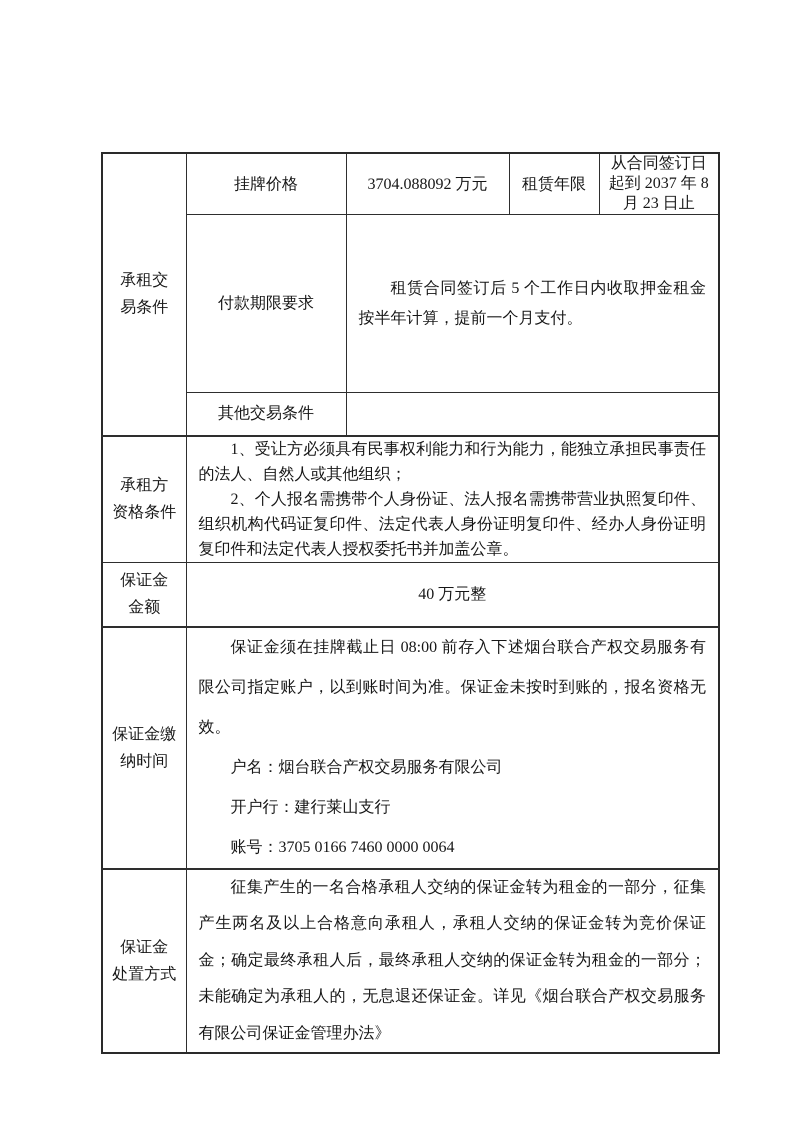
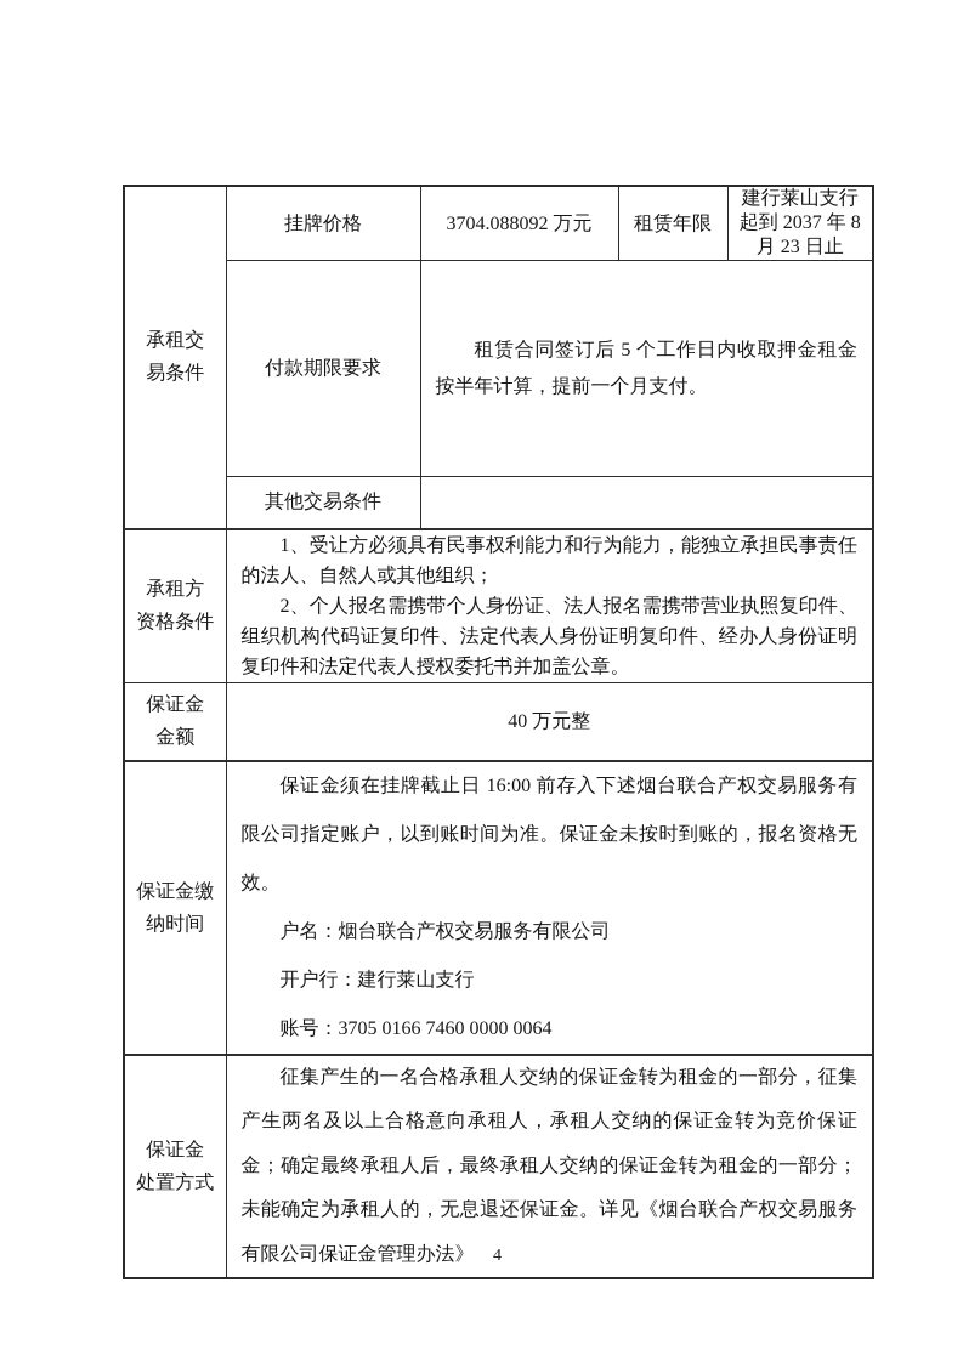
- 承租交 易条件	挂牌价格	3704.088092 万元	租赁年限	从合同签订日 起到 2037 年 8 月 23 日止
+ 承租交 易条件	挂牌价格	3704.088092 万元	租赁年限	建行莱山支行 起到 2037 年 8 月 23 日止
  付款期限要求	租赁合同签订后 5 个工作日内收取押金租金按半年计算，提前一个月支付。
  其他交易条件
  承租方 资格条件	1、受让方必须具有民事权利能力和行为能力，能独立承担民事责任的法人、自然人或其他组织； 2、个人报名需携带个人身份证、法人报名需携带营业执照复印件、组织机构代码证复印件、法定代表人身份证明复印件、经办人身份证明复印件和法定代表人授权委托书并加盖公章。
  保证金 金额	40 万元整
- 保证金缴 纳时间	保证金须在挂牌截止日 08:00 前存入下述烟台联合产权交易服务有限公司指定账户，以到账时间为准。保证金未按时到账的，报名资格无效。 户名：烟台联合产权交易服务有限公司 开户行：建行莱山支行 账号：3705 0166 7460 0000 0064
+ 保证金缴 纳时间	保证金须在挂牌截止日 16:00 前存入下述烟台联合产权交易服务有限公司指定账户，以到账时间为准。保证金未按时到账的，报名资格无效。 户名：烟台联合产权交易服务有限公司 开户行：建行莱山支行 账号：3705 0166 7460 0000 0064
  保证金 处置方式	征集产生的一名合格承租人交纳的保证金转为租金的一部分，征集产生两名及以上合格意向承租人，承租人交纳的保证金转为竞价保证金；确定最终承租人后，最终承租人交纳的保证金转为租金的一部分；未能确定为承租人的，无息退还保证金。详见《烟台联合产权交易服务有限公司保证金管理办法》
+ 4
